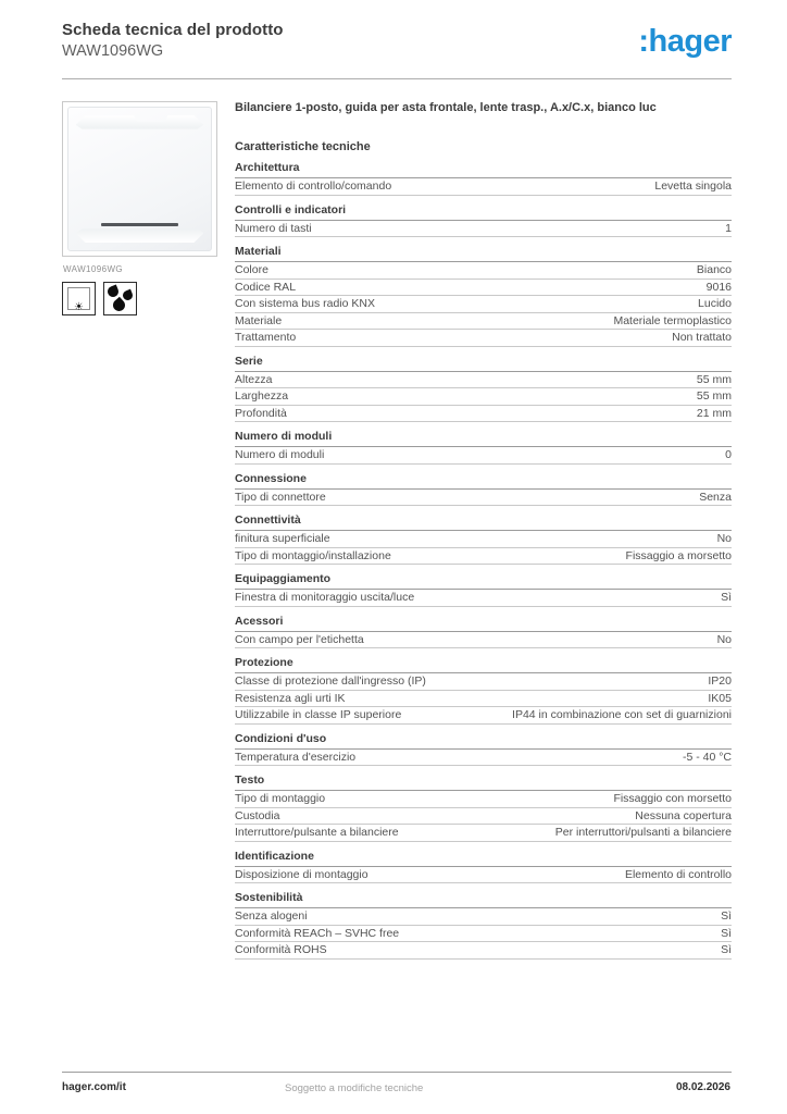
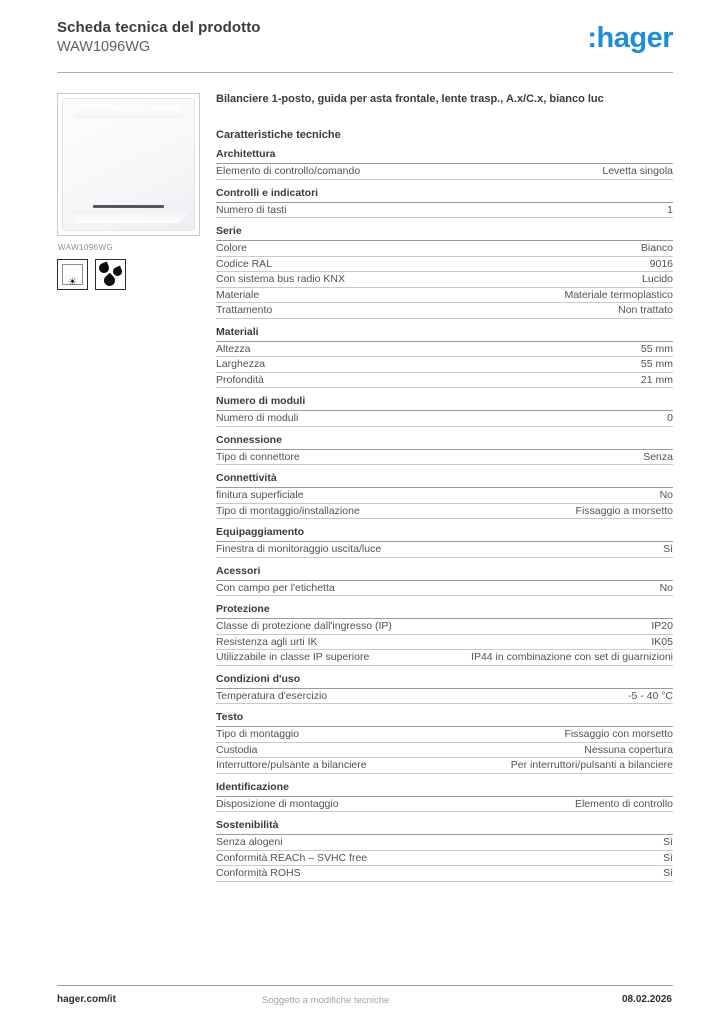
  Scheda tecnica del prodotto
  WAW1096WG
  :hager
  WAW1096WG
  ☀
  Bilanciere 1-posto, guida per asta frontale, lente trasp., A.x/C.x, bianco luc
  Caratteristiche tecniche
  Architettura
  Elemento di controllo/comando
  Levetta singola
  Controlli e indicatori
  Numero di tasti
  1
- Materiali
+ Serie
  Colore
  Bianco
  Codice RAL
  9016
  Con sistema bus radio KNX
  Lucido
  Materiale
  Materiale termoplastico
  Trattamento
  Non trattato
- Serie
+ Materiali
  Altezza
  55 mm
  Larghezza
  55 mm
  Profondità
  21 mm
  Numero di moduli
  Numero di moduli
  0
  Connessione
  Tipo di connettore
  Senza
  Connettività
  finitura superficiale
  No
  Tipo di montaggio/installazione
  Fissaggio a morsetto
  Equipaggiamento
  Finestra di monitoraggio uscita/luce
  Sì
  Acessori
  Con campo per l'etichetta
  No
  Protezione
  Classe di protezione dall'ingresso (IP)
  IP20
  Resistenza agli urti IK
  IK05
  Utilizzabile in classe IP superiore
  IP44 in combinazione con set di guarnizioni
  Condizioni d'uso
  Temperatura d'esercizio
  -5 - 40 °C
  Testo
  Tipo di montaggio
  Fissaggio con morsetto
  Custodia
  Nessuna copertura
  Interruttore/pulsante a bilanciere
  Per interruttori/pulsanti a bilanciere
  Identificazione
  Disposizione di montaggio
  Elemento di controllo
  Sostenibilità
  Senza alogeni
  Sì
  Conformità REACh – SVHC free
  Sì
  Conformità ROHS
  Sì
  hager.com/it
  Soggetto a modifiche tecniche
  08.02.2026
